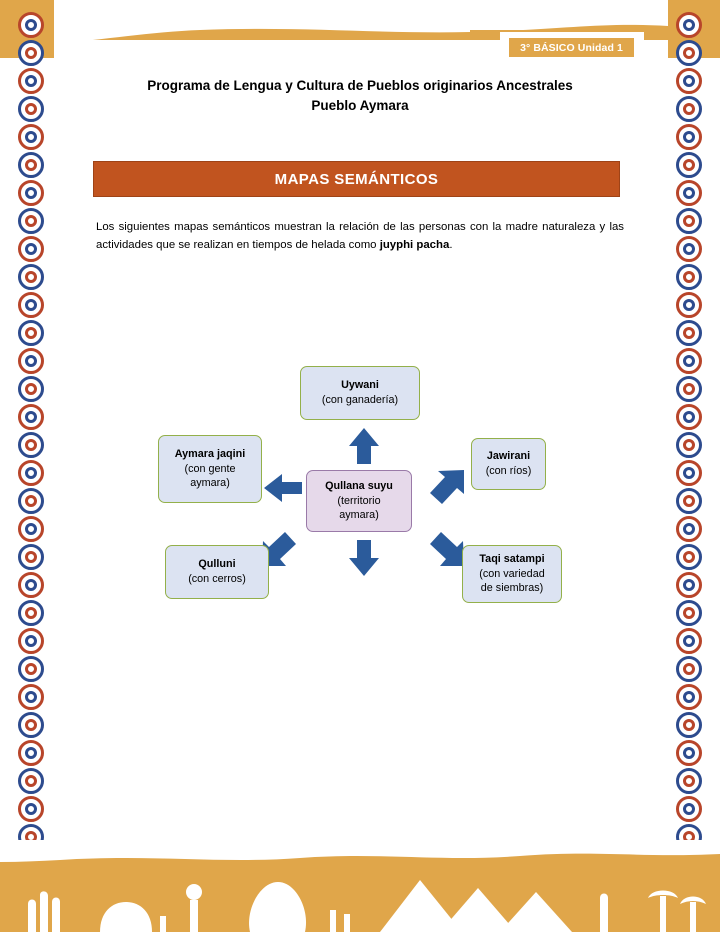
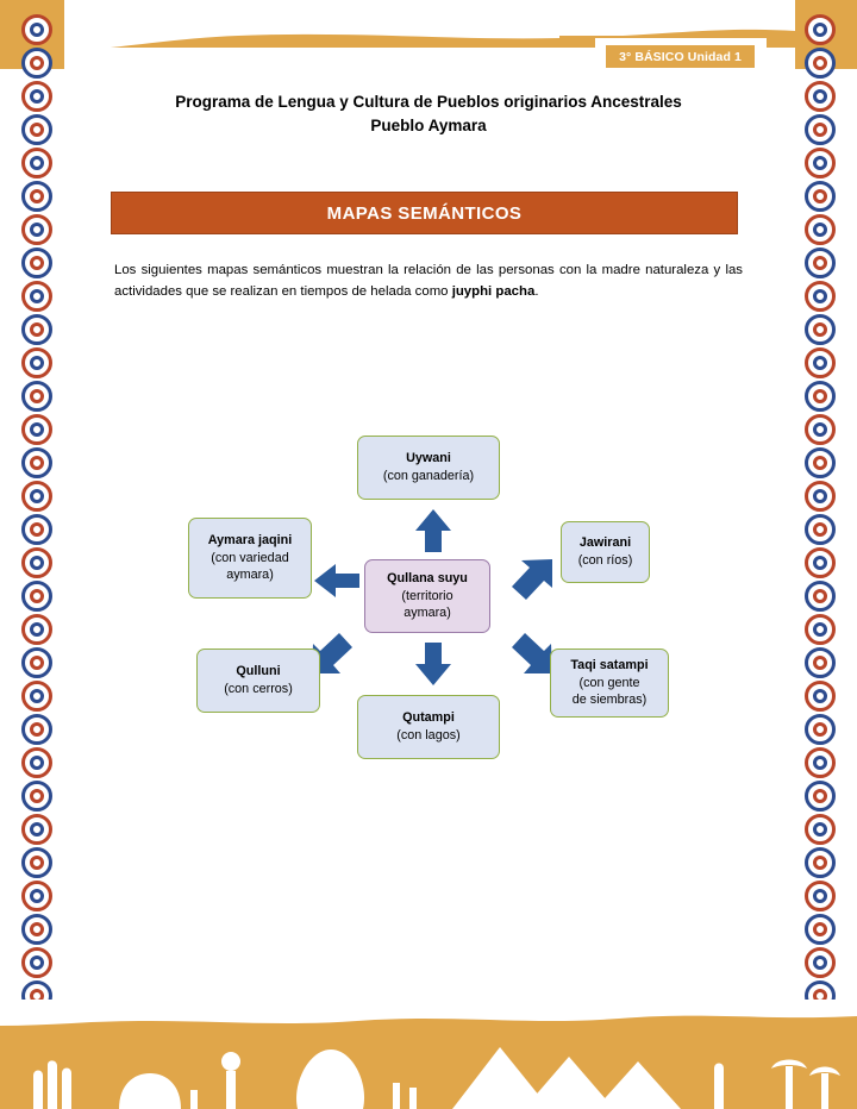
  3° BÁSICO Unidad 1
  Programa de Lengua y Cultura de Pueblos originarios Ancestrales
  Pueblo Aymara
  MAPAS SEMÁNTICOS
  Los siguientes mapas semánticos muestran la relación de las personas con la madre naturaleza y las actividades que se realizan en tiempos de helada como juyphi pacha.
  Uywani
  (con ganadería)
  Jawirani
  (con ríos)
  Taqi satampi
- (con variedad
+ (con gente
  de siembras)
+ Qutampi
+ (con lagos)
  Qulluni
  (con cerros)
  Aymara jaqini
- (con gente
+ (con variedad
  aymara)
  Qullana suyu
  (territorio
  aymara)
